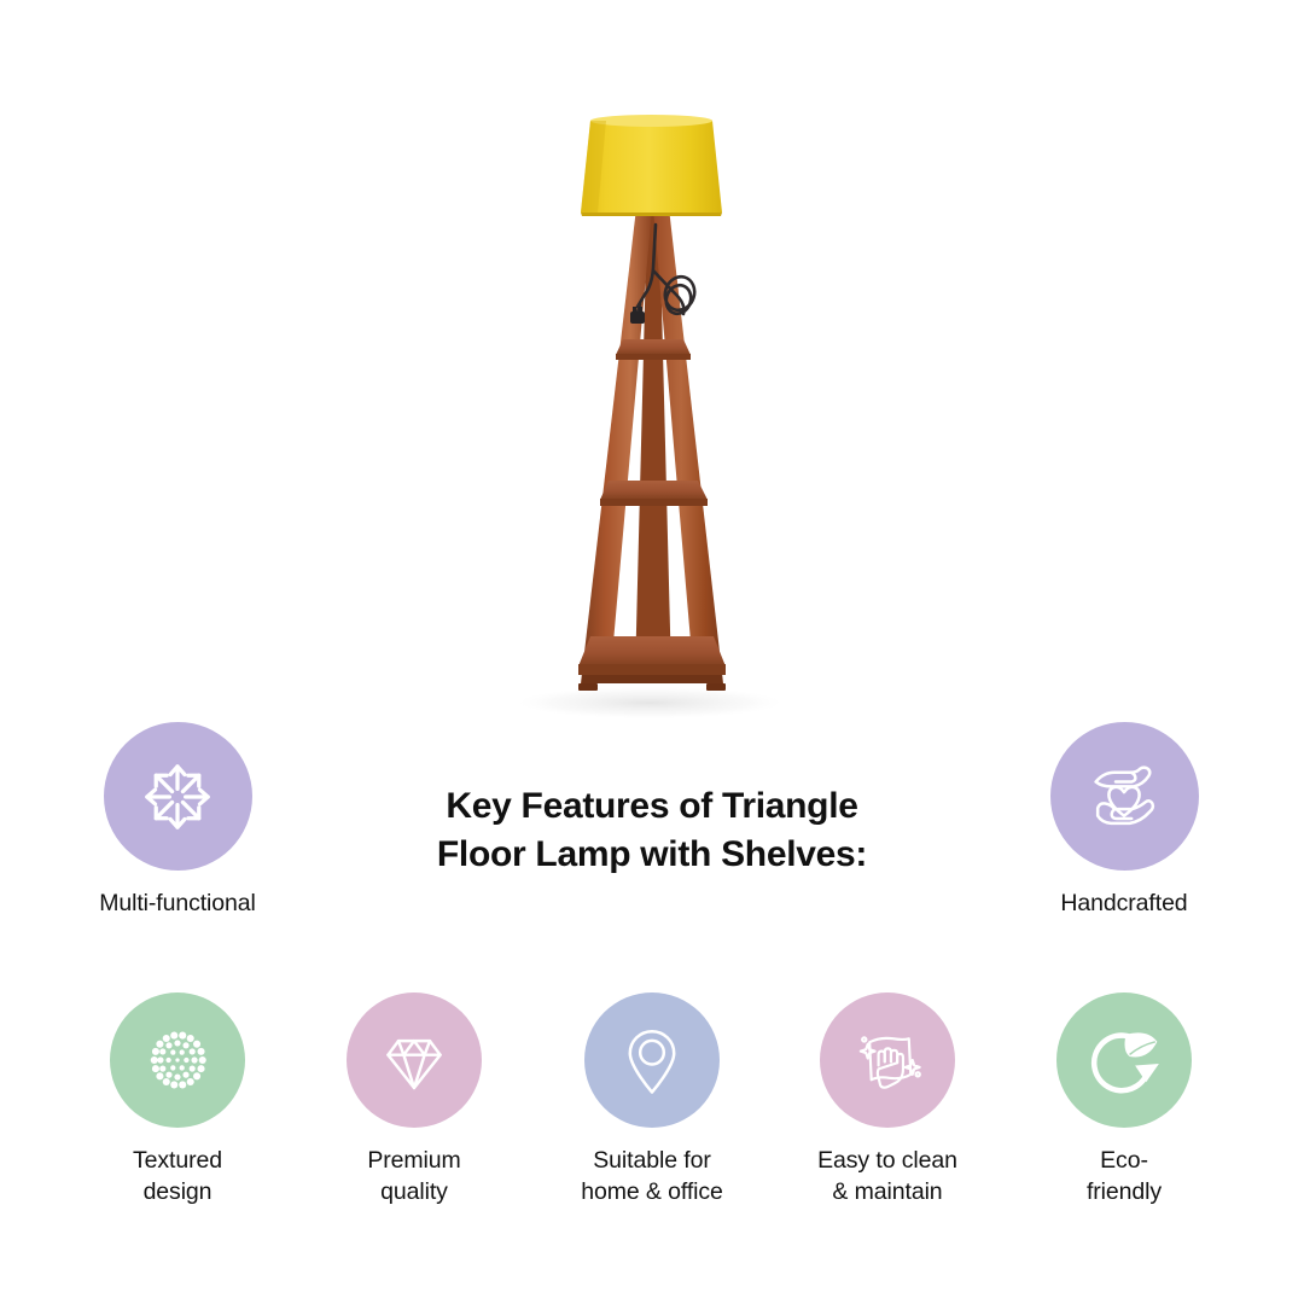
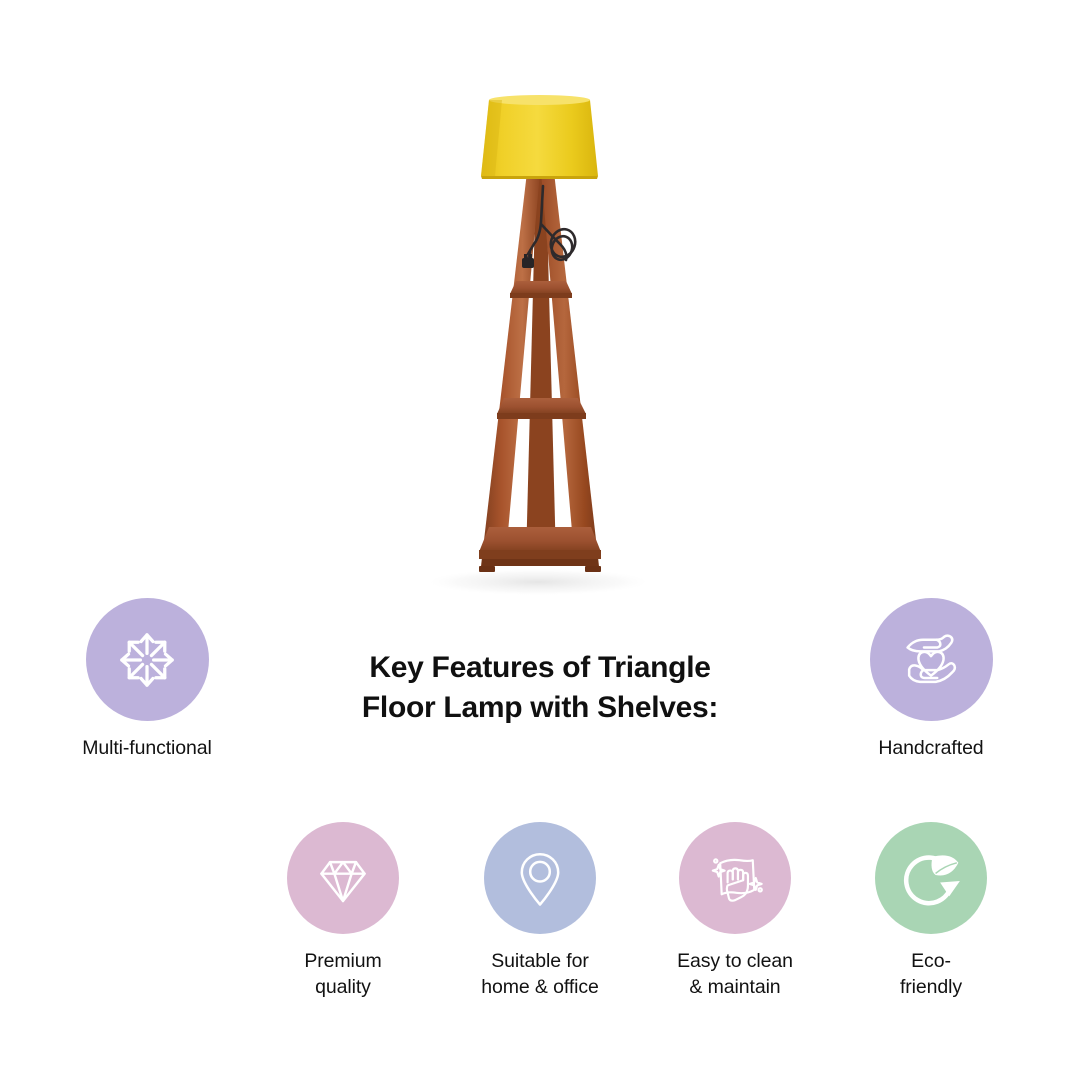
  Key Features of Triangle
  Floor Lamp with Shelves:
  Multi-functional
  Handcrafted
- Textured
- design
  Premium
  quality
  Suitable for
  home & office
  Easy to clean
  & maintain
  Eco-
  friendly
